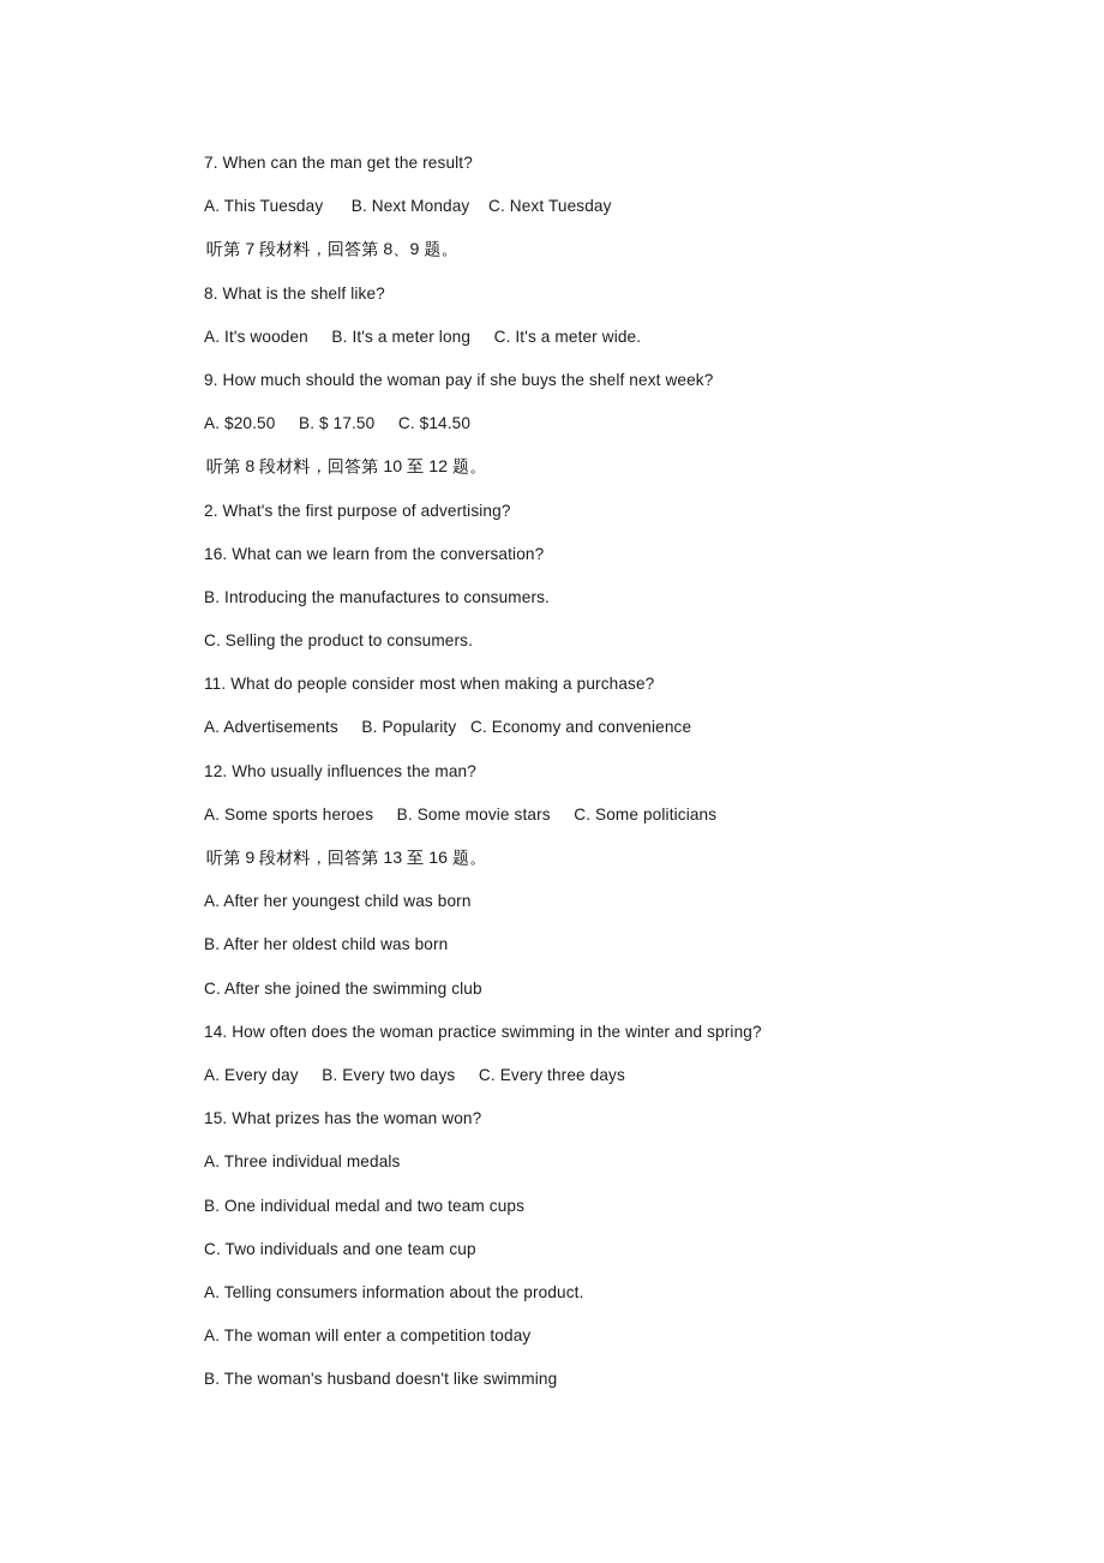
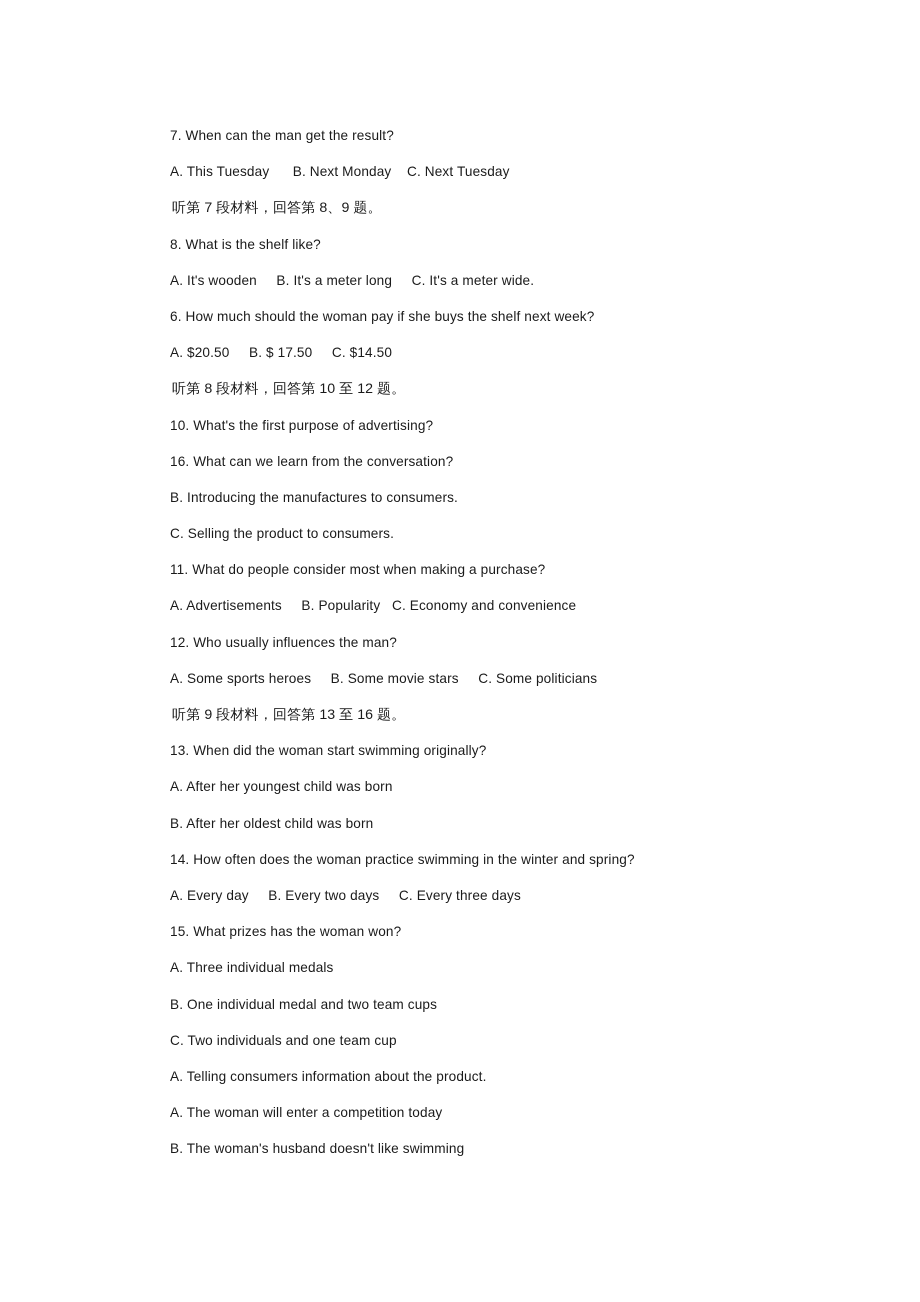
  7. When can the man get the result?
  A. This Tuesday B. Next Monday C. Next Tuesday
  听第 7 段材料，回答第 8、9 题。
  8. What is the shelf like?
  A. It's wooden B. It's a meter long C. It's a meter wide.
- 9. How much should the woman pay if she buys the shelf next week?
+ 6. How much should the woman pay if she buys the shelf next week?
  A. $20.50 B. $ 17.50 C. $14.50
  听第 8 段材料，回答第 10 至 12 题。
- 2. What's the first purpose of advertising?
+ 10. What's the first purpose of advertising?
  16. What can we learn from the conversation?
  B. Introducing the manufactures to consumers.
  C. Selling the product to consumers.
  11. What do people consider most when making a purchase?
  A. Advertisements B. Popularity C. Economy and convenience
  12. Who usually influences the man?
  A. Some sports heroes B. Some movie stars C. Some politicians
  听第 9 段材料，回答第 13 至 16 题。
+ 13. When did the woman start swimming originally?
  A. After her youngest child was born
  B. After her oldest child was born
- C. After she joined the swimming club
  14. How often does the woman practice swimming in the winter and spring?
  A. Every day B. Every two days C. Every three days
  15. What prizes has the woman won?
  A. Three individual medals
  B. One individual medal and two team cups
  C. Two individuals and one team cup
  A. Telling consumers information about the product.
  A. The woman will enter a competition today
  B. The woman's husband doesn't like swimming
